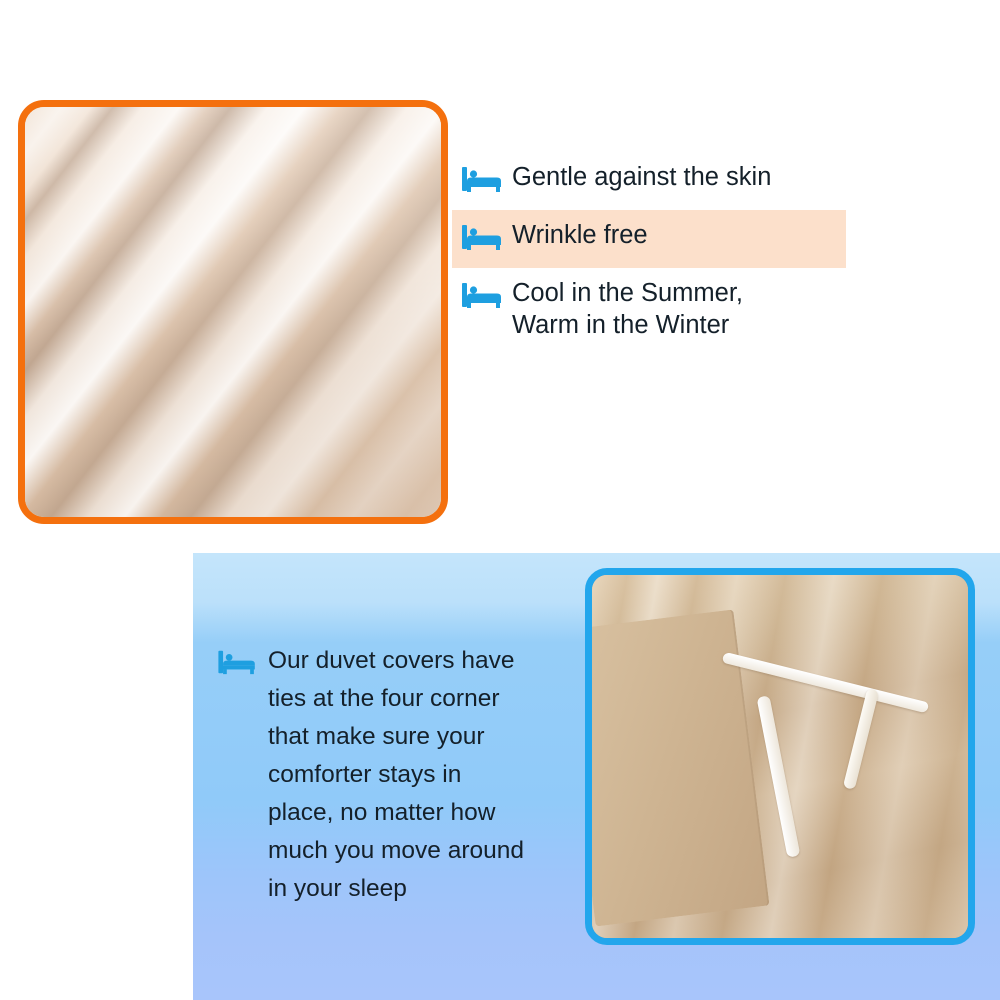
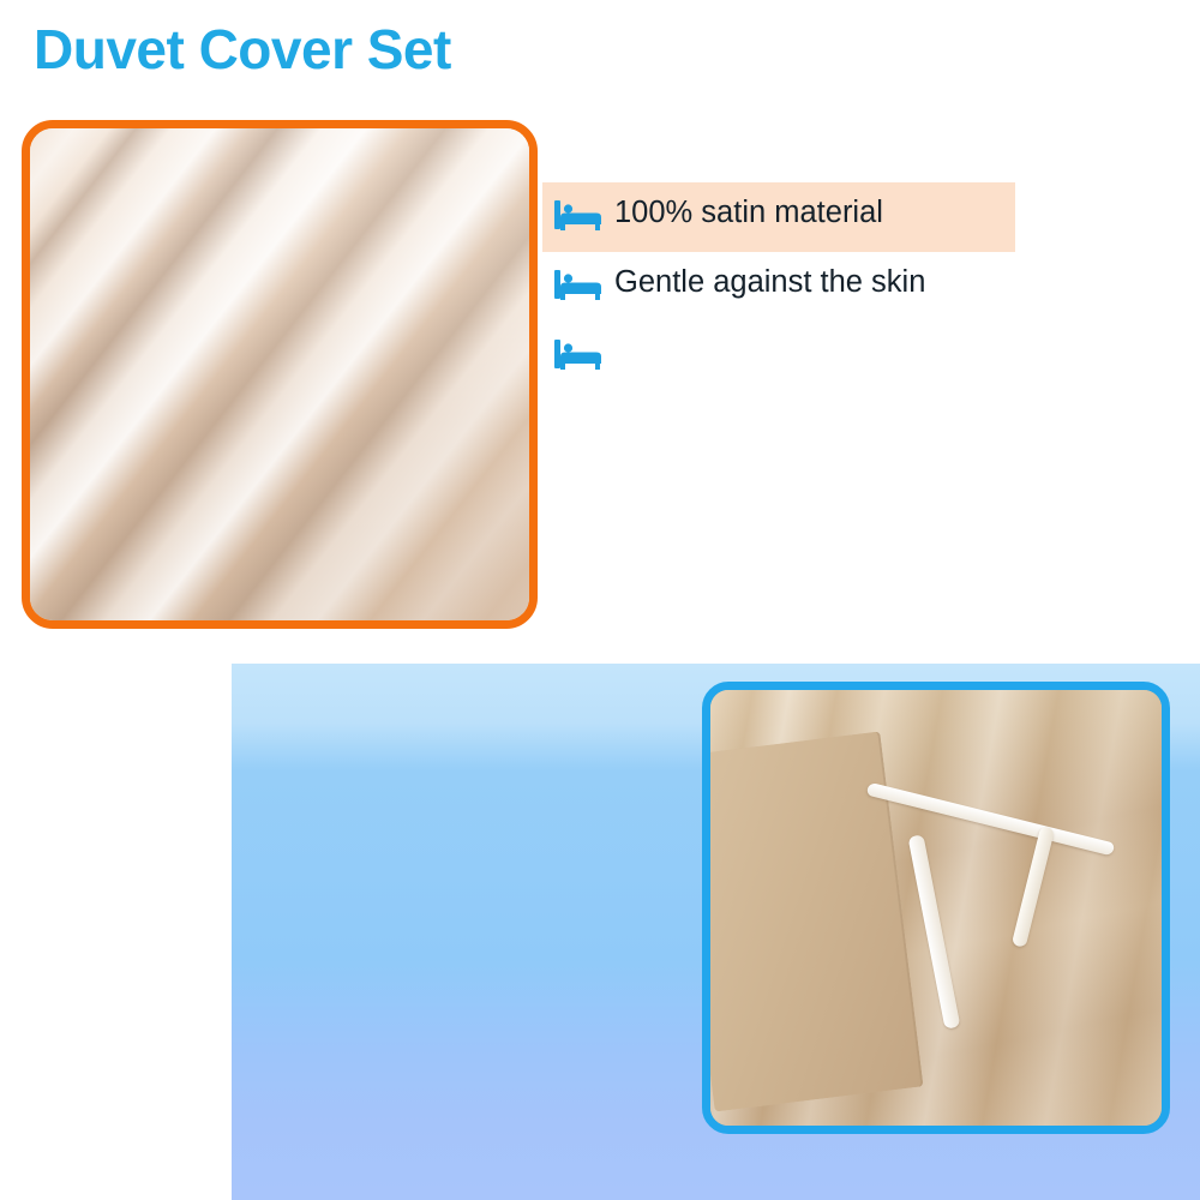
+ Duvet Cover Set
+ 100% satin material
  Gentle against the skin
- Wrinkle free
- Cool in the Summer,
- Warm in the Winter
- Our duvet covers have
- ties at the four corner
- that make sure your
- comforter stays in
- place, no matter how
- much you move around
- in your sleep
